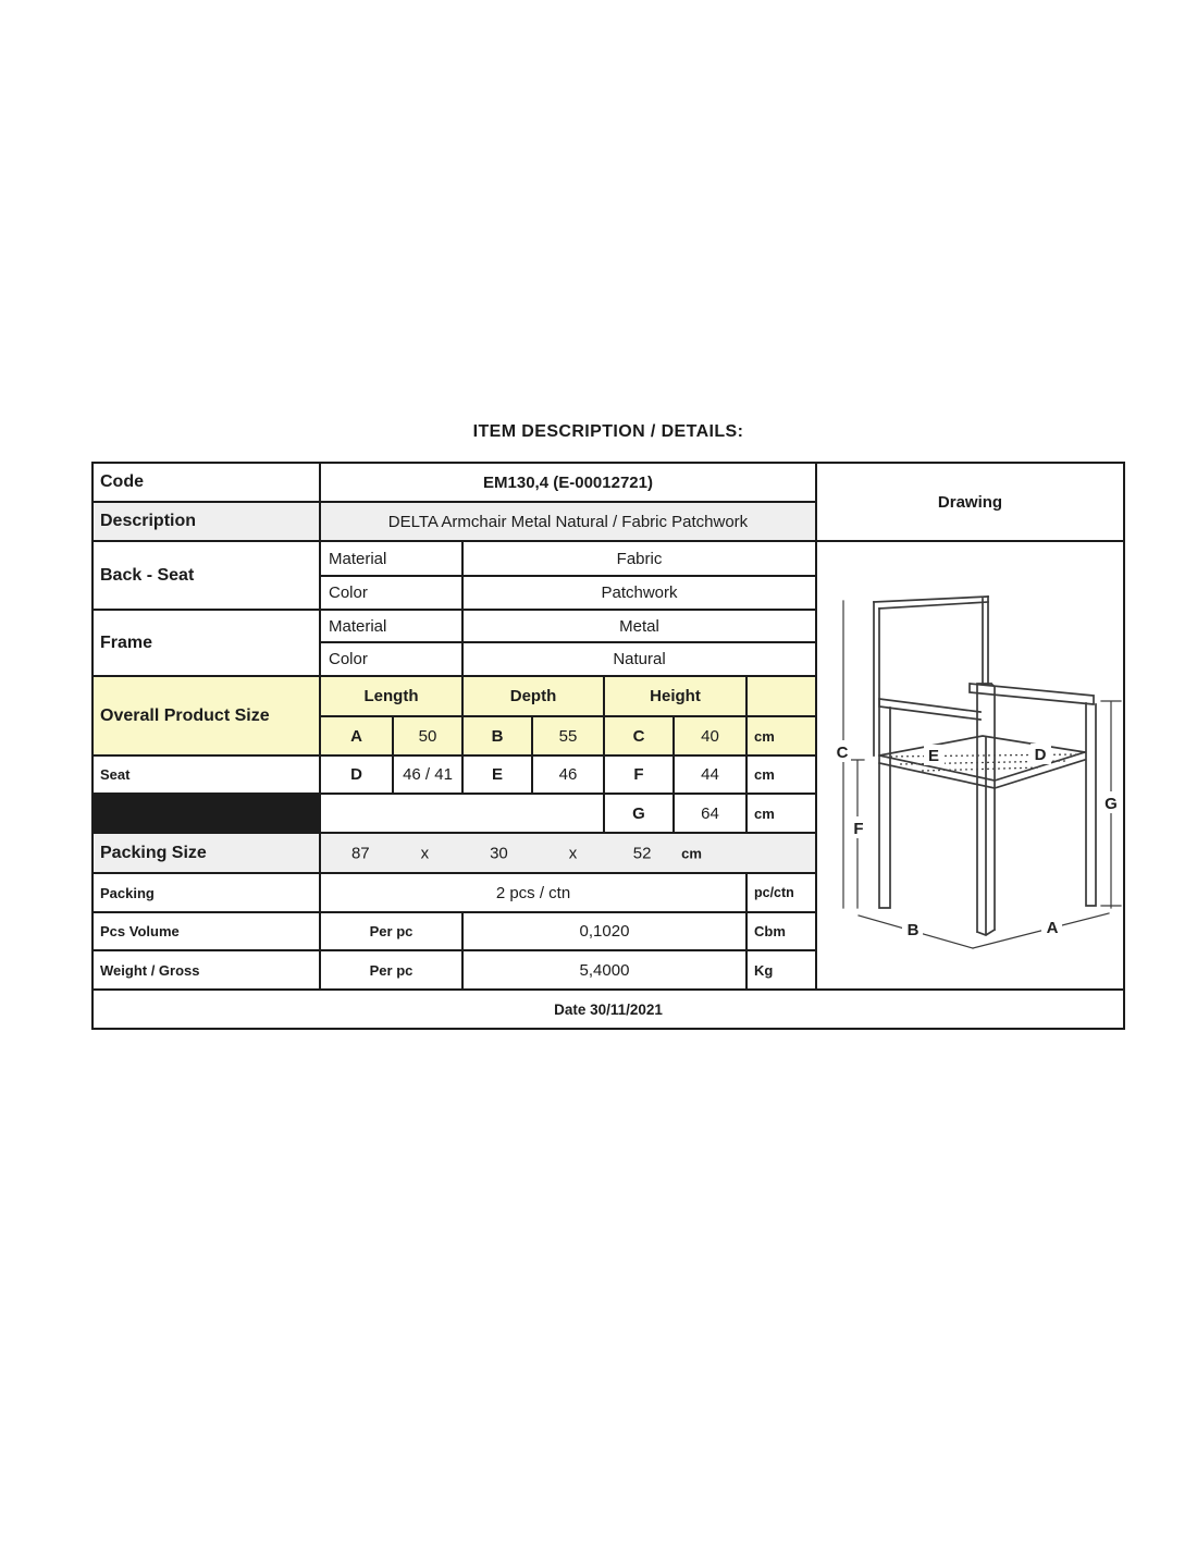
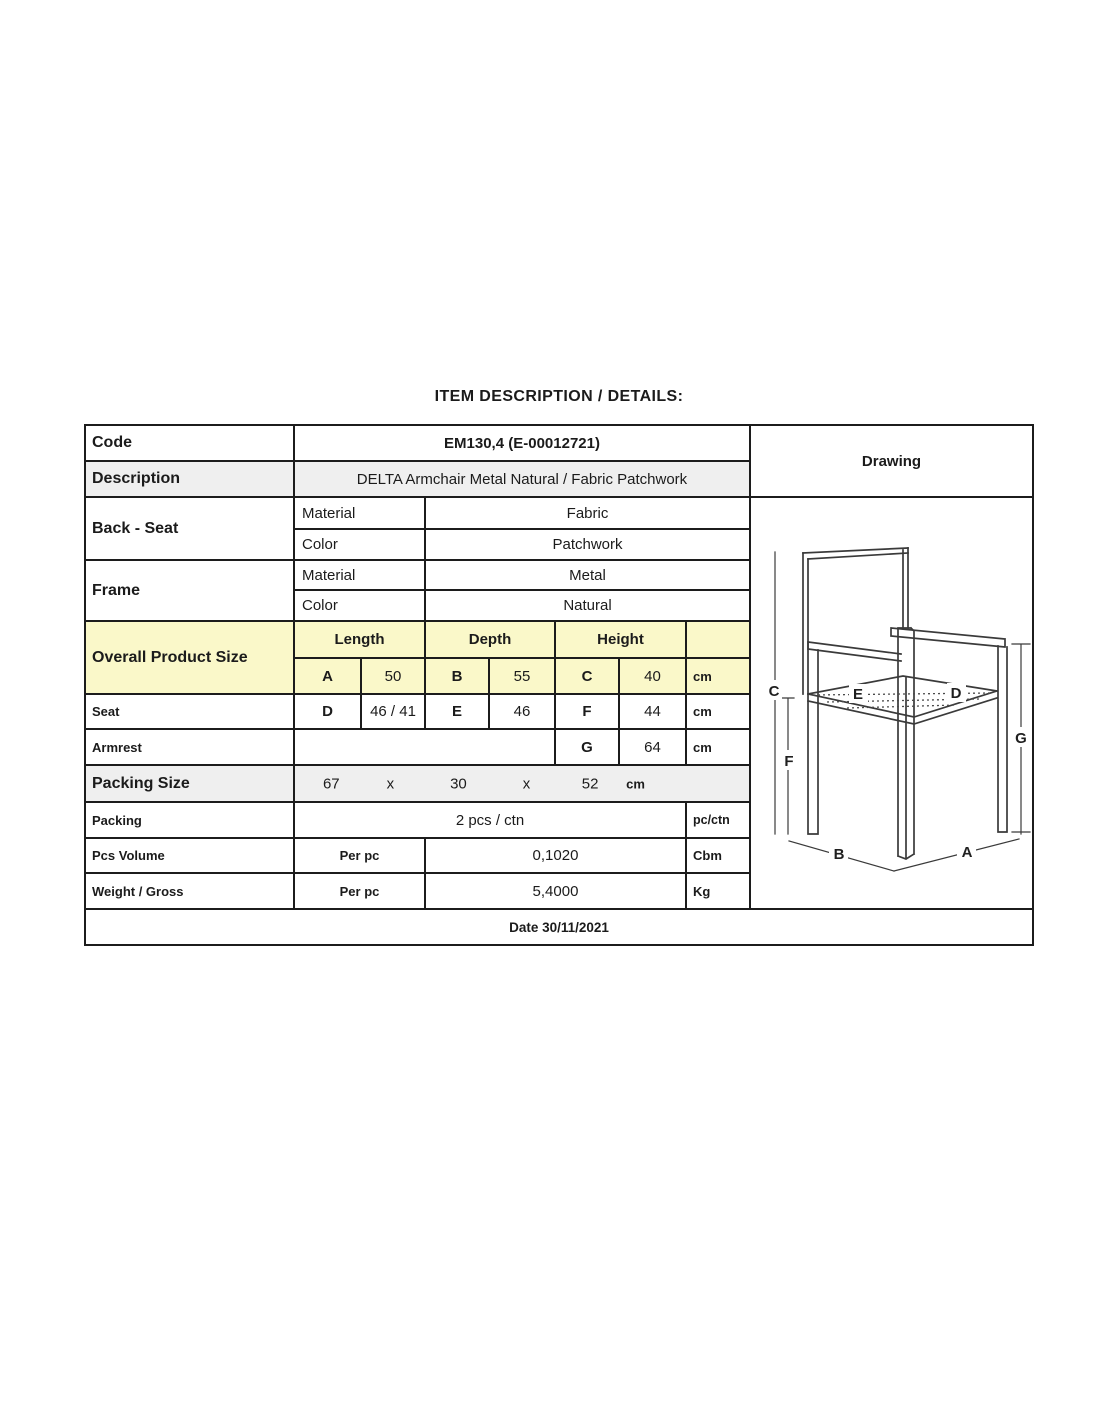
  ITEM DESCRIPTION / DETAILS:
  Code
  EM130,4 (E-00012721)
  Drawing
  Description
  DELTA Armchair Metal Natural / Fabric Patchwork
  Back - Seat
  Material
  Fabric
  Color
  Patchwork
  Frame
  Material
  Metal
  Color
  Natural
  Overall Product Size
  Length
  Depth
  Height
  A
  50
  B
  55
  C
  40
  cm
  Seat
  D
  46 / 41
  E
  46
  F
  44
  cm
+ Armrest
  G
  64
  cm
  Packing Size
- 87
+ 67
  x
  30
  x
  52
  cm
  Packing
  2 pcs / ctn
  pc/ctn
  Pcs Volume
  Per pc
  0,1020
  Cbm
  Weight / Gross
  Per pc
  5,4000
  Kg
  Date 30/11/2021
  C
  F
  G
  E
  D
  B
  A
